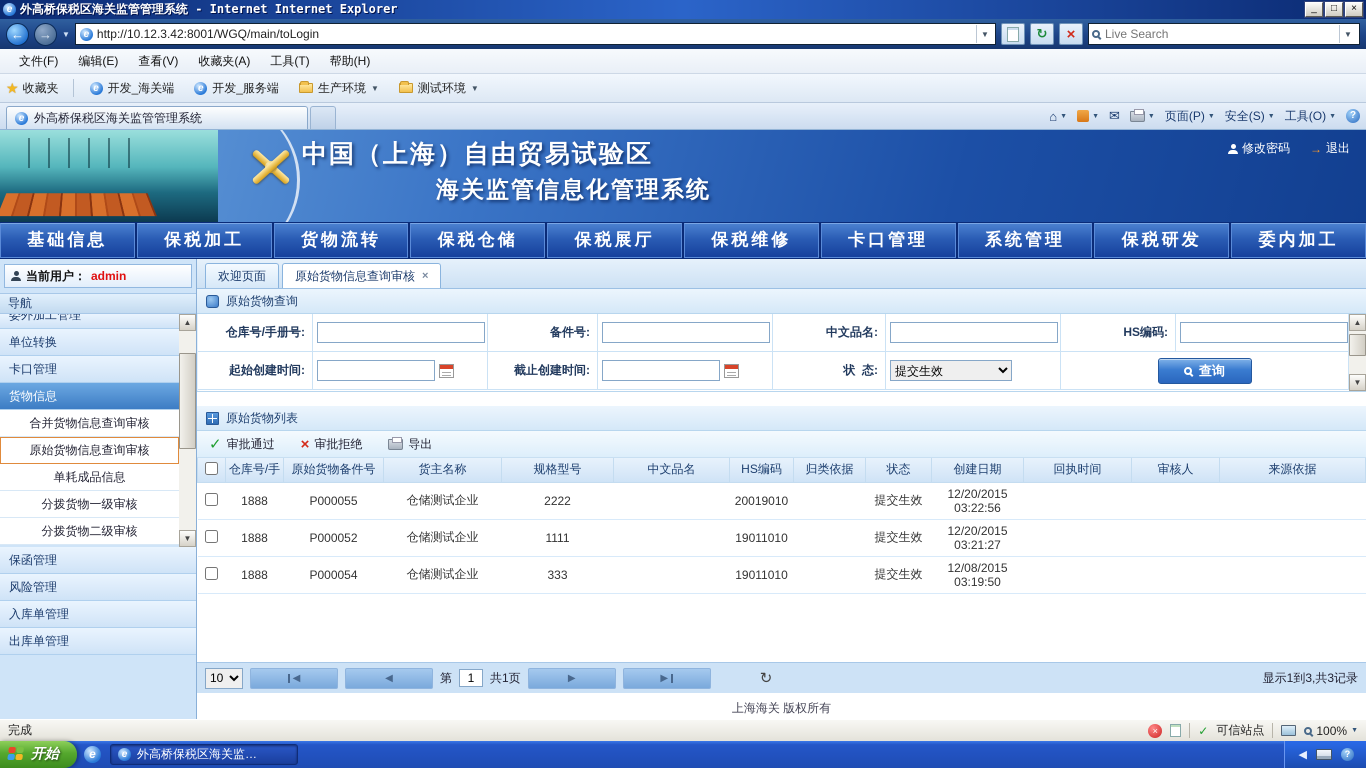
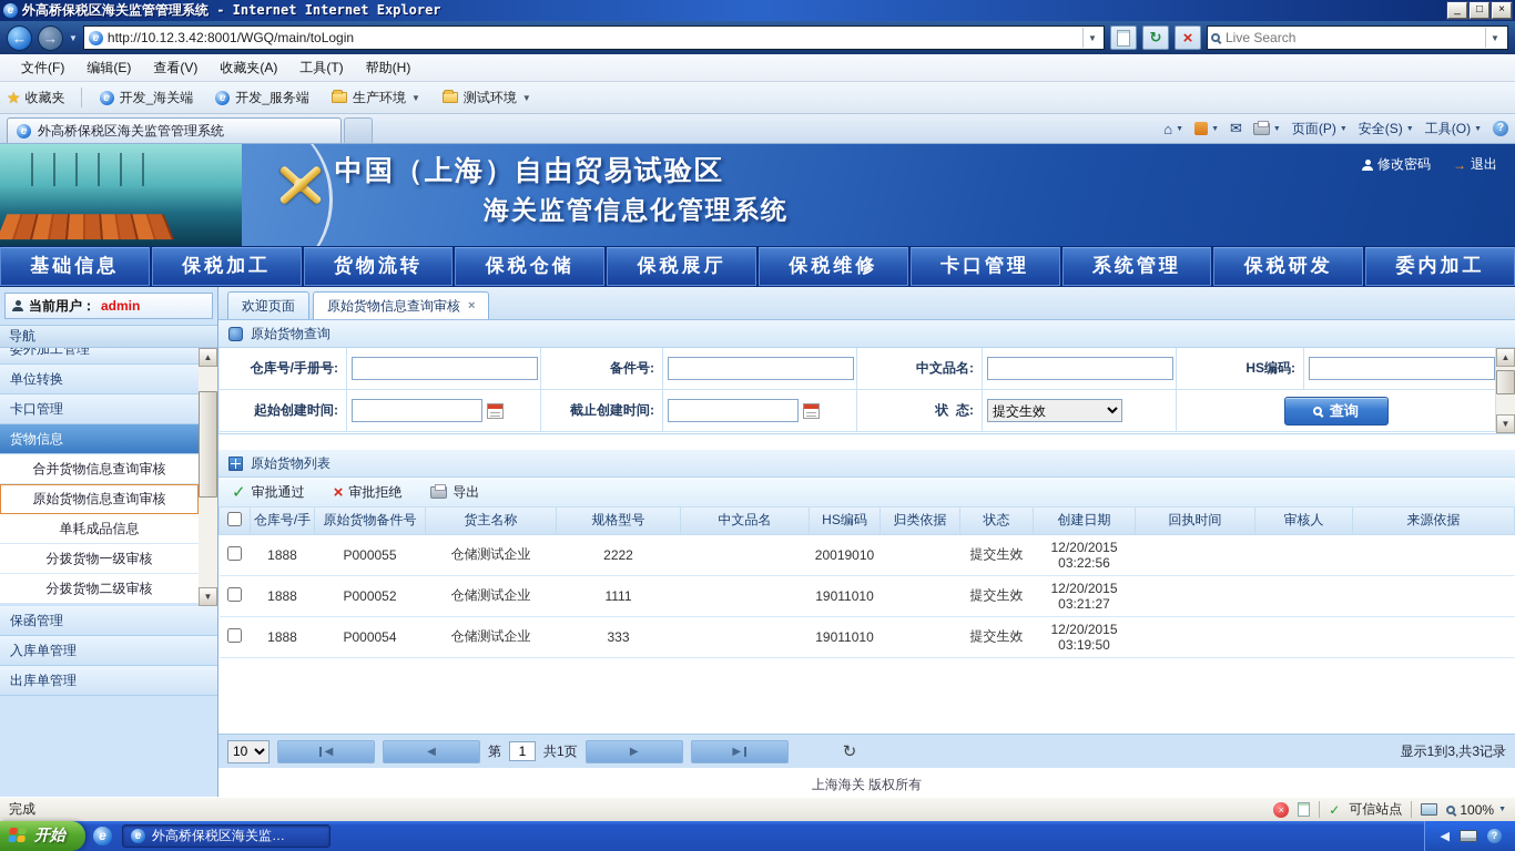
  e
  外高桥保税区海关监管管理系统 - Internet Internet Explorer
  _
  □
  ×
  ←
  →
  ▼
  e
  http://10.12.3.42:8001/WGQ/main/toLogin
  ▼
  ↻
  ×
  Live Search
  ▼
  文件(F)
  编辑(E)
  查看(V)
  收藏夹(A)
  工具(T)
  帮助(H)
  ★
  收藏夹
  e
  开发_海关端
  e
  开发_服务端
  生产环境
  ▼
  测试环境
  ▼
  e
  外高桥保税区海关监管管理系统
  ⌂
  ✉
  页面(P)
  安全(S)
  工具(O)
  ?
  中国（上海）自由贸易试验区
  海关监管信息化管理系统
  修改密码
  →
  退出
  基础信息
  保税加工
  货物流转
  保税仓储
  保税展厅
  保税维修
  卡口管理
  系统管理
  保税研发
  委内加工
  当前用户：
  admin
  导航
  委外加工管理
  单位转换
  卡口管理
  货物信息
  合并货物信息查询审核
  原始货物信息查询审核
  单耗成品信息
  分拨货物一级审核
  分拨货物二级审核
  ▲
  ▼
  保函管理
- 风险管理
  入库单管理
  出库单管理
  欢迎页面
  原始货物信息查询审核
  ×
  原始货物查询
  仓库号/手册号:
  备件号:
  中文品名:
  HS编码:
  起始创建时间:
  截止创建时间:
  状 态:
  提交生效
  查询
  ▲
  ▼
  原始货物列表
  ✓
  审批通过
  ×
  审批拒绝
  导出
  	仓库号/手	原始货物备件号	货主名称	规格型号	中文品名	HS编码	归类依据	状态	创建日期	回执时间	审核人	来源依据
  	1888	P000055	仓储测试企业	2222		20019010		提交生效	12/20/2015 03:22:56
  	1888	P000052	仓储测试企业	1111		19011010		提交生效	12/20/2015 03:21:27
- 	1888	P000054	仓储测试企业	333		19011010		提交生效	12/08/2015 03:19:50
+ 	1888	P000054	仓储测试企业	333		19011010		提交生效	12/20/2015 03:19:50
  10
  ◀
  ◀
  第
  1
  共1页
  ▶
  ▶
  ↻
  显示1到3,共3记录
  上海海关 版权所有
  完成
  ×
  ✓
  可信站点
  100%
  开始
  e
  e
  外高桥保税区海关监…
  ◀
  ?
